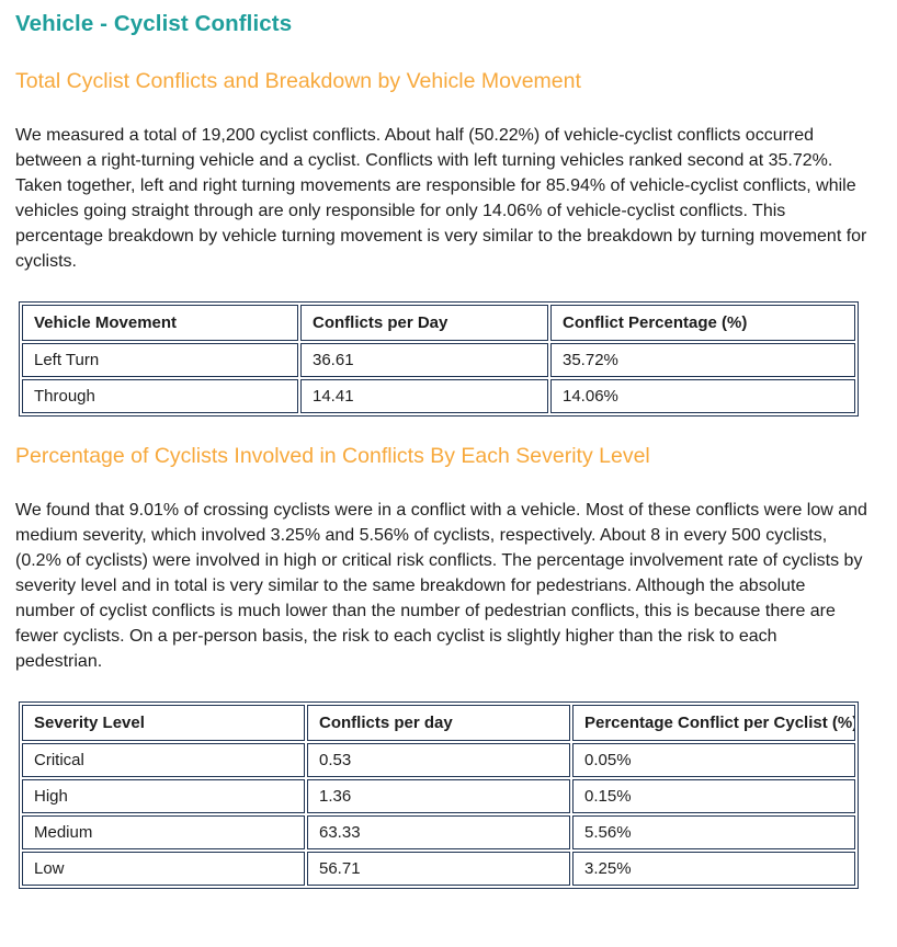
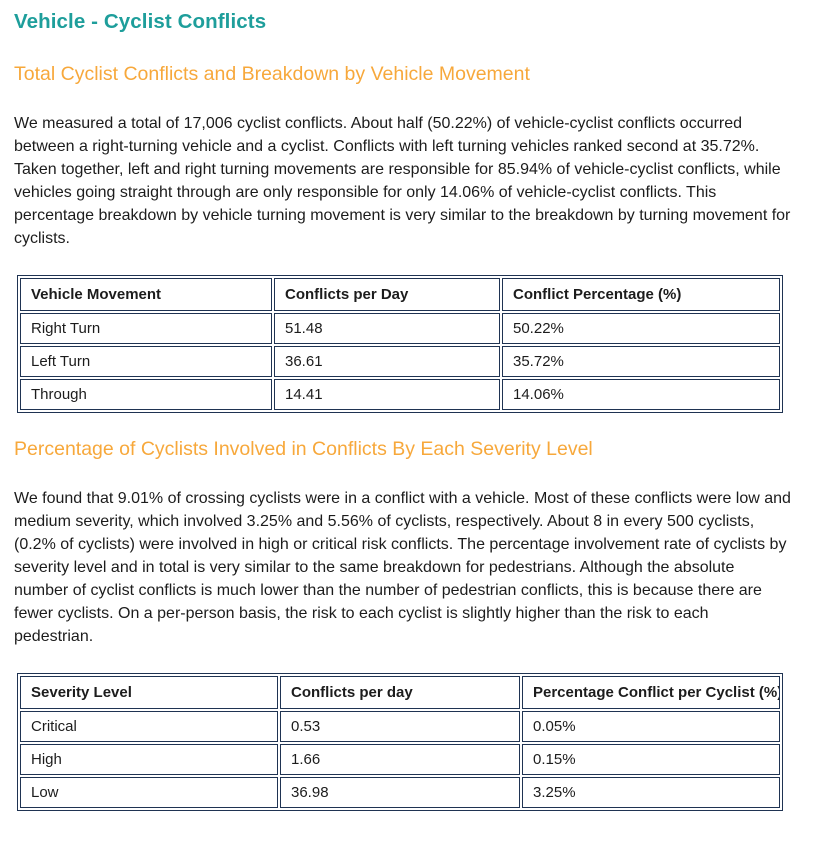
  Vehicle - Cyclist Conflicts
  Total Cyclist Conflicts and Breakdown by Vehicle Movement
- We measured a total of 19,200 cyclist conflicts. About half (50.22%) of vehicle-cyclist conflicts occurred between a right-turning vehicle and a cyclist. Conflicts with left turning vehicles ranked second at 35.72%. Taken together, left and right turning movements are responsible for 85.94% of vehicle-cyclist conflicts, while vehicles going straight through are only responsible for only 14.06% of vehicle-cyclist conflicts. This percentage breakdown by vehicle turning movement is very similar to the breakdown by turning movement for cyclists.
+ We measured a total of 17,006 cyclist conflicts. About half (50.22%) of vehicle-cyclist conflicts occurred between a right-turning vehicle and a cyclist. Conflicts with left turning vehicles ranked second at 35.72%. Taken together, left and right turning movements are responsible for 85.94% of vehicle-cyclist conflicts, while vehicles going straight through are only responsible for only 14.06% of vehicle-cyclist conflicts. This percentage breakdown by vehicle turning movement is very similar to the breakdown by turning movement for cyclists.
  Vehicle Movement	Conflicts per Day	Conflict Percentage (%)
+ Right Turn	51.48	50.22%
  Left Turn	36.61	35.72%
  Through	14.41	14.06%
  Percentage of Cyclists Involved in Conflicts By Each Severity Level
  We found that 9.01% of crossing cyclists were in a conflict with a vehicle. Most of these conflicts were low and medium severity, which involved 3.25% and 5.56% of cyclists, respectively. About 8 in every 500 cyclists, (0.2% of cyclists) were involved in high or critical risk conflicts. The percentage involvement rate of cyclists by severity level and in total is very similar to the same breakdown for pedestrians. Although the absolute number of cyclist conflicts is much lower than the number of pedestrian conflicts, this is because there are fewer cyclists. On a per-person basis, the risk to each cyclist is slightly higher than the risk to each pedestrian.
  Severity Level	Conflicts per day	Percentage Conflict per Cyclist (%)
  Critical	0.53	0.05%
- High	1.36	0.15%
+ High	1.66	0.15%
- Medium	63.33	5.56%
- Low	56.71	3.25%
+ Low	36.98	3.25%
